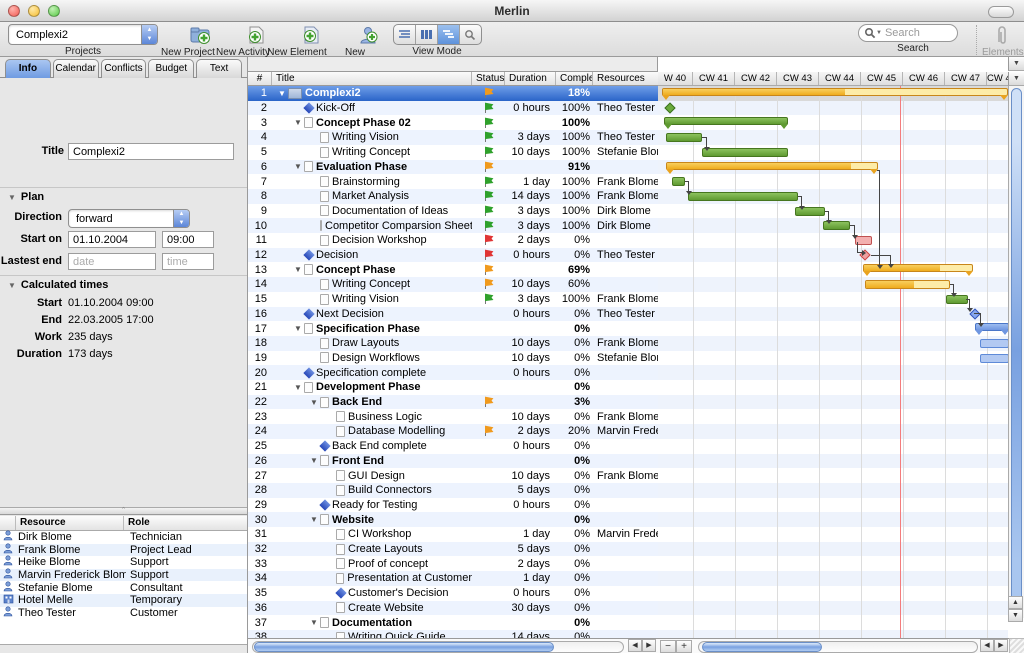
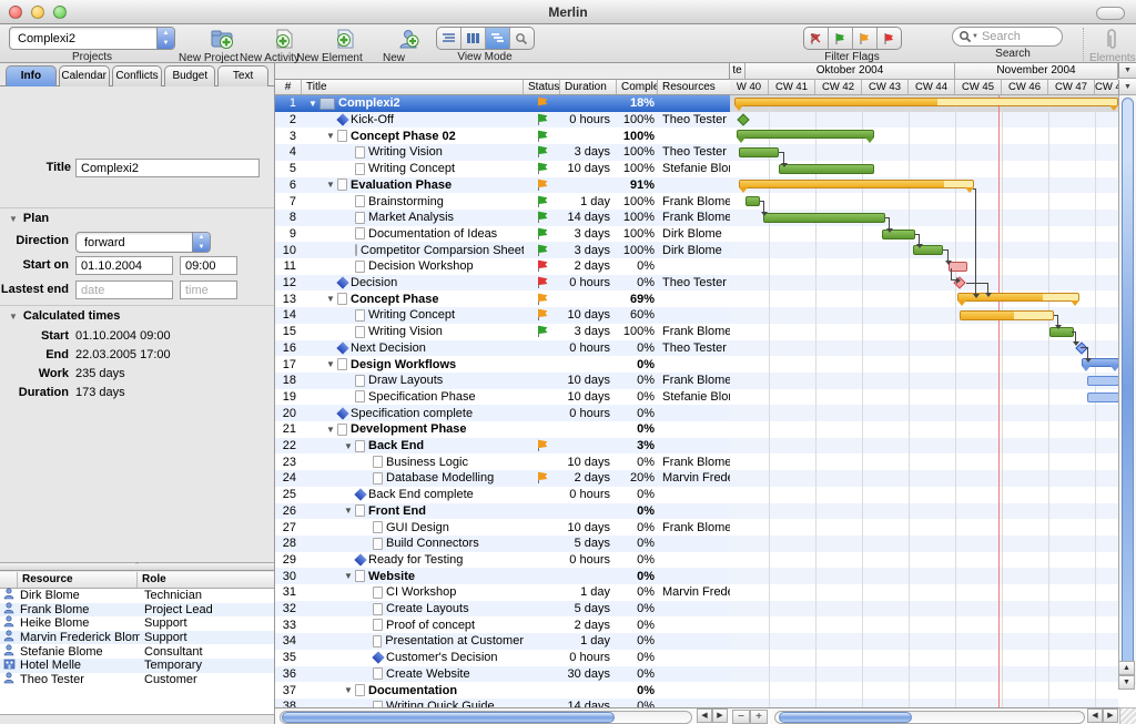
  Merlin
  Complexi2
  Projects
  New Project
  New Activity
  New Element
  View Mode
+ Filter Flags
  Search
  Search
  Elements
  Info
  Calendar
  Conflicts
  Budget
  Text
  Title
  Complexi2
  ▼ Plan
  Direction
  forward
  Start on
  01.10.2004
  09:00
  Lastest end
  date
  time
  ▼ Calculated times
  Start
  01.10.2004 09:00
  End
  22.03.2005 17:00
  Work
  235 days
  Duration
  173 days
  Resource
  Role
  Dirk Blome
  Technician
  Frank Blome
  Project Lead
  Heike Blome
  Support
  Marvin Frederick Blom
  Support
  Stefanie Blome
  Consultant
  Hotel Melle
  Temporary
  Theo Tester
  Customer
  #
  Title
  Status
  Duration
  Comple
  Resources
  1
  ▼
  Complexi2
  18%
  2
  Kick-Off
  0 hours
  100%
  Theo Tester
  3
  ▼
  Concept Phase 02
  100%
  4
  Writing Vision
  3 days
  100%
  Theo Tester
  5
  Writing Concept
  10 days
  100%
  Stefanie Blo
  6
  ▼
  Evaluation Phase
  91%
  7
  Brainstorming
  1 day
  100%
  Frank Blome
  8
  Market Analysis
  14 days
  100%
  Frank Blome
  9
  Documentation of Ideas
  3 days
  100%
  Dirk Blome
  10
  Competitor Comparsion Sheet
  3 days
  100%
  Dirk Blome
  11
  Decision Workshop
  2 days
  0%
  12
  Decision
  0 hours
  0%
  Theo Tester
  13
  ▼
  Concept Phase
  69%
  14
  Writing Concept
  10 days
  60%
  15
  Writing Vision
  3 days
  100%
  Frank Blome
  16
  Next Decision
  0 hours
  0%
  Theo Tester
  17
  ▼
- Specification Phase
+ Design Workflows
  0%
  18
  Draw Layouts
  10 days
  0%
  Frank Blome
  19
- Design Workflows
+ Specification Phase
  10 days
  0%
  Stefanie Blo
  20
  Specification complete
  0 hours
  0%
  21
  ▼
  Development Phase
  0%
  22
  ▼
  Back End
  3%
  23
  Business Logic
  10 days
  0%
  Frank Blome
  24
  Database Modelling
  2 days
  20%
  Marvin Fred
  25
  Back End complete
  0 hours
  0%
  26
  ▼
  Front End
  0%
  27
  GUI Design
  10 days
  0%
  Frank Blome
  28
  Build Connectors
  5 days
  0%
  29
  Ready for Testing
  0 hours
  0%
  30
  ▼
  Website
  0%
  31
  CI Workshop
  1 day
  0%
  Marvin Fred
  32
  Create Layouts
  5 days
  0%
  33
  Proof of concept
  2 days
  0%
  34
  Presentation at Customer
  1 day
  0%
  35
  Customer's Decision
  0 hours
  0%
  36
  Create Website
  30 days
  0%
  37
  ▼
  Documentation
  0%
+ te
+ Oktober 2004
+ November 2004
  W 40
  CW 41
  CW 42
  CW 43
  CW 44
  CW 45
  CW 46
  CW 47
  −
  +
